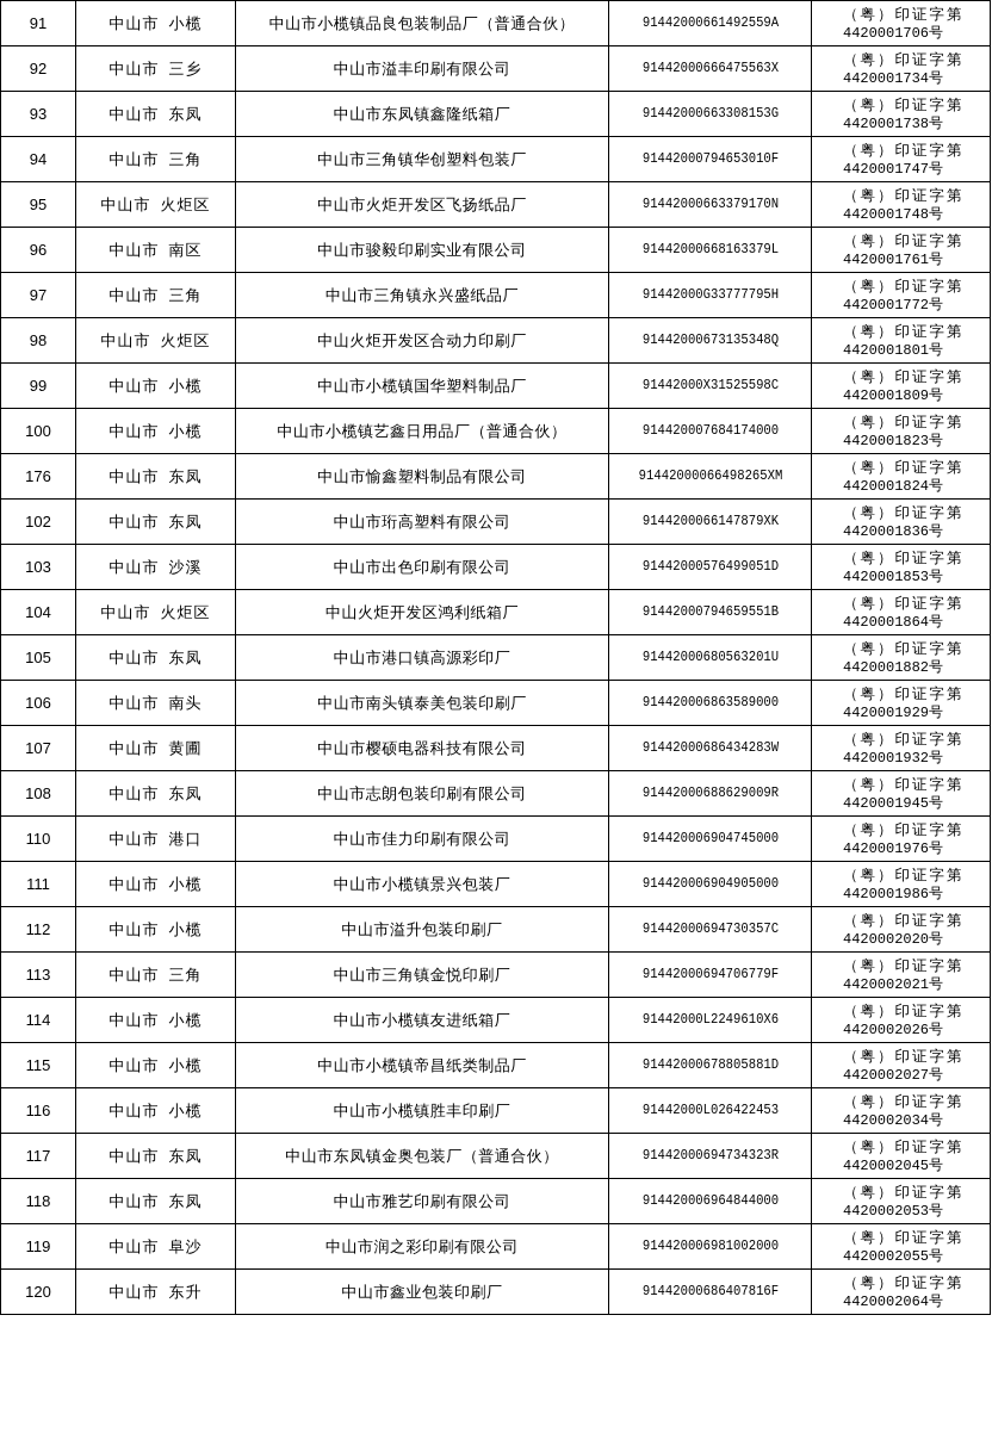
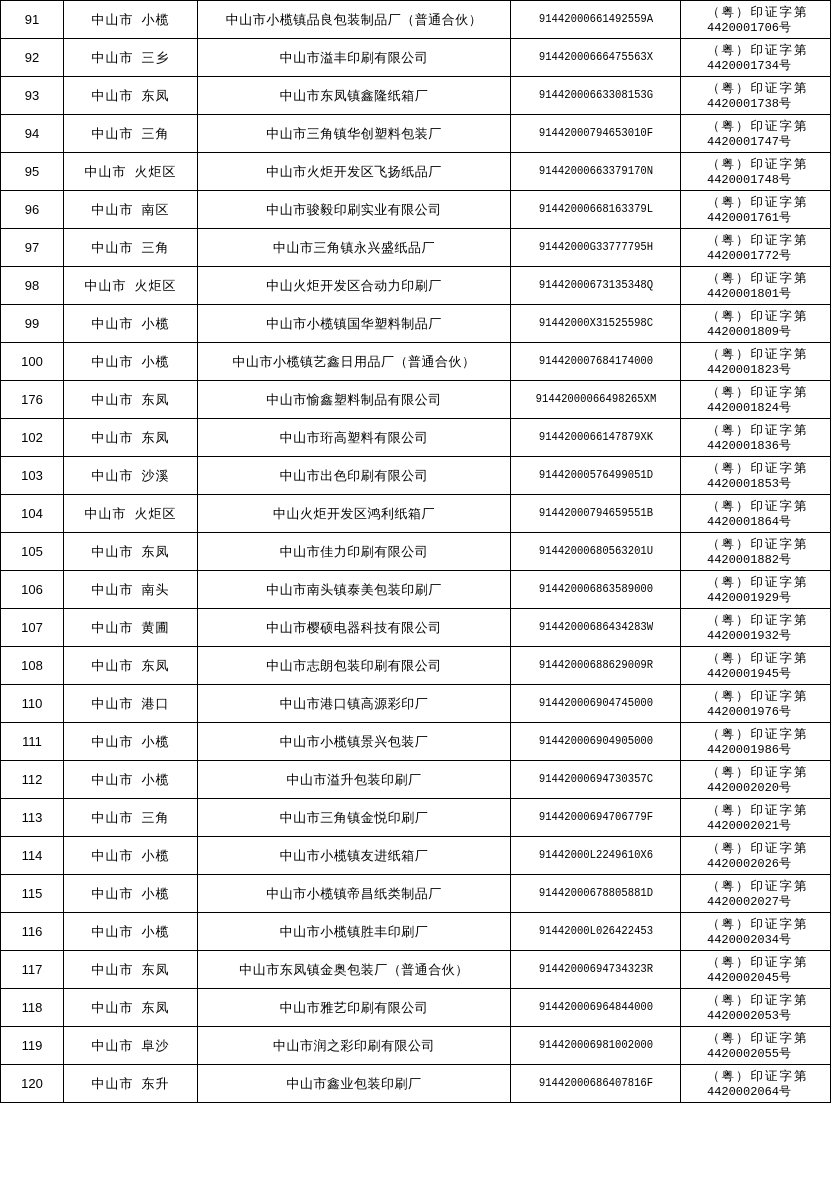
  91	中山市 小榄	中山市小榄镇品良包装制品厂（普通合伙）	91442000661492559A	（粤）印证字第4420001706号
  92	中山市 三乡	中山市溢丰印刷有限公司	91442000666475563X	（粤）印证字第4420001734号
  93	中山市 东凤	中山市东凤镇鑫隆纸箱厂	91442000663308153G	（粤）印证字第4420001738号
  94	中山市 三角	中山市三角镇华创塑料包装厂	91442000794653010F	（粤）印证字第4420001747号
  95	中山市 火炬区	中山市火炬开发区飞扬纸品厂	91442000663379170N	（粤）印证字第4420001748号
  96	中山市 南区	中山市骏毅印刷实业有限公司	91442000668163379L	（粤）印证字第4420001761号
  97	中山市 三角	中山市三角镇永兴盛纸品厂	91442000G33777795H	（粤）印证字第4420001772号
  98	中山市 火炬区	中山火炬开发区合动力印刷厂	91442000673135348Q	（粤）印证字第4420001801号
  99	中山市 小榄	中山市小榄镇国华塑料制品厂	91442000X31525598C	（粤）印证字第4420001809号
  100	中山市 小榄	中山市小榄镇艺鑫日用品厂（普通合伙）	914420007684174000	（粤）印证字第4420001823号
  176	中山市 东凤	中山市愉鑫塑料制品有限公司	91442000066498265XM	（粤）印证字第4420001824号
  102	中山市 东凤	中山市珩高塑料有限公司	9144200066147879XK	（粤）印证字第4420001836号
  103	中山市 沙溪	中山市出色印刷有限公司	91442000576499051D	（粤）印证字第4420001853号
  104	中山市 火炬区	中山火炬开发区鸿利纸箱厂	91442000794659551B	（粤）印证字第4420001864号
- 105	中山市 东凤	中山市港口镇高源彩印厂	91442000680563201U	（粤）印证字第4420001882号
+ 105	中山市 东凤	中山市佳力印刷有限公司	91442000680563201U	（粤）印证字第4420001882号
  106	中山市 南头	中山市南头镇泰美包装印刷厂	914420006863589000	（粤）印证字第4420001929号
  107	中山市 黄圃	中山市樱硕电器科技有限公司	91442000686434283W	（粤）印证字第4420001932号
  108	中山市 东凤	中山市志朗包装印刷有限公司	91442000688629009R	（粤）印证字第4420001945号
- 110	中山市 港口	中山市佳力印刷有限公司	914420006904745000	（粤）印证字第4420001976号
+ 110	中山市 港口	中山市港口镇高源彩印厂	914420006904745000	（粤）印证字第4420001976号
  111	中山市 小榄	中山市小榄镇景兴包装厂	914420006904905000	（粤）印证字第4420001986号
  112	中山市 小榄	中山市溢升包装印刷厂	91442000694730357C	（粤）印证字第4420002020号
  113	中山市 三角	中山市三角镇金悦印刷厂	91442000694706779F	（粤）印证字第4420002021号
  114	中山市 小榄	中山市小榄镇友进纸箱厂	91442000L2249610X6	（粤）印证字第4420002026号
  115	中山市 小榄	中山市小榄镇帝昌纸类制品厂	91442000678805881D	（粤）印证字第4420002027号
  116	中山市 小榄	中山市小榄镇胜丰印刷厂	91442000L026422453	（粤）印证字第4420002034号
  117	中山市 东凤	中山市东凤镇金奥包装厂（普通合伙）	91442000694734323R	（粤）印证字第4420002045号
  118	中山市 东凤	中山市雅艺印刷有限公司	914420006964844000	（粤）印证字第4420002053号
  119	中山市 阜沙	中山市润之彩印刷有限公司	914420006981002000	（粤）印证字第4420002055号
  120	中山市 东升	中山市鑫业包装印刷厂	91442000686407816F	（粤）印证字第4420002064号
